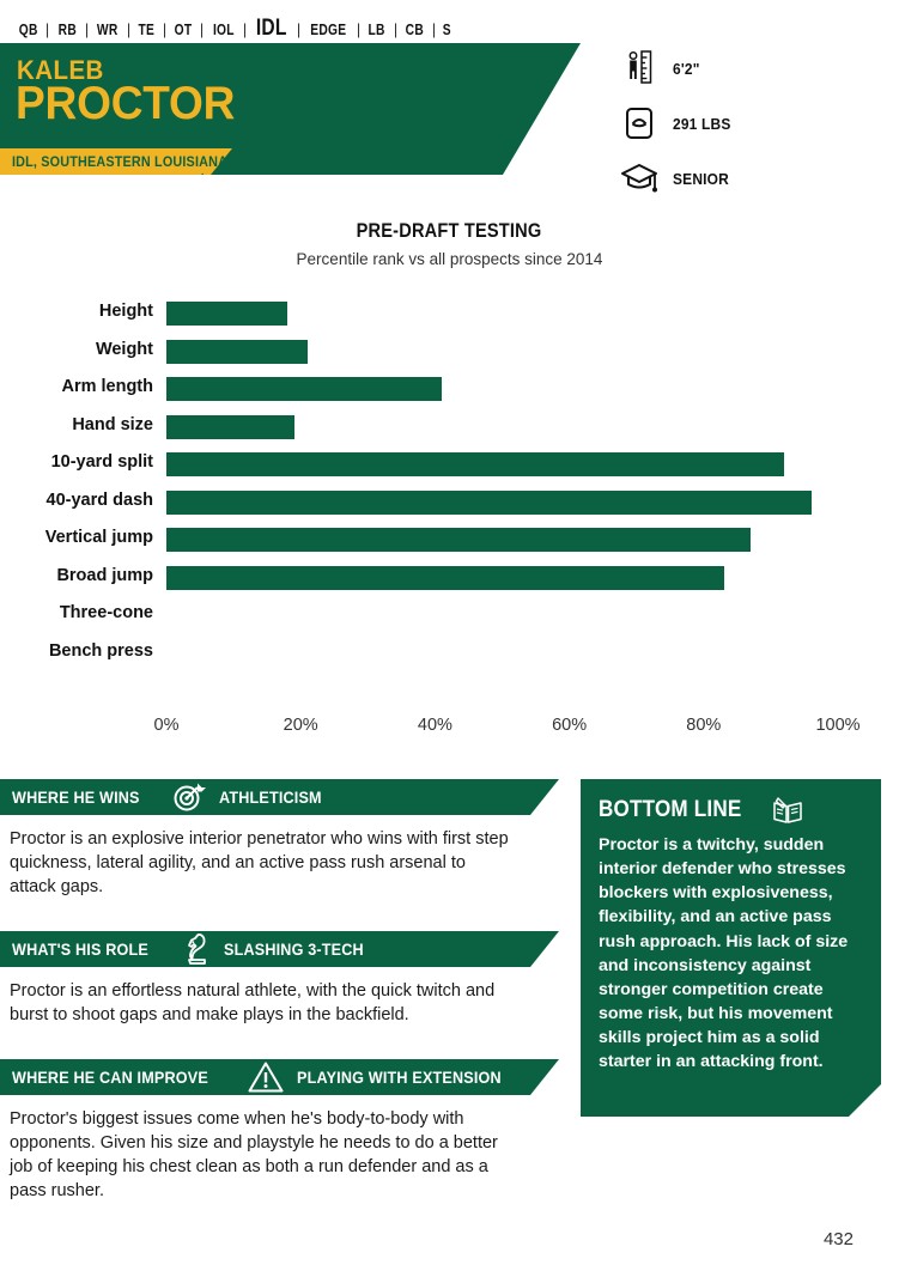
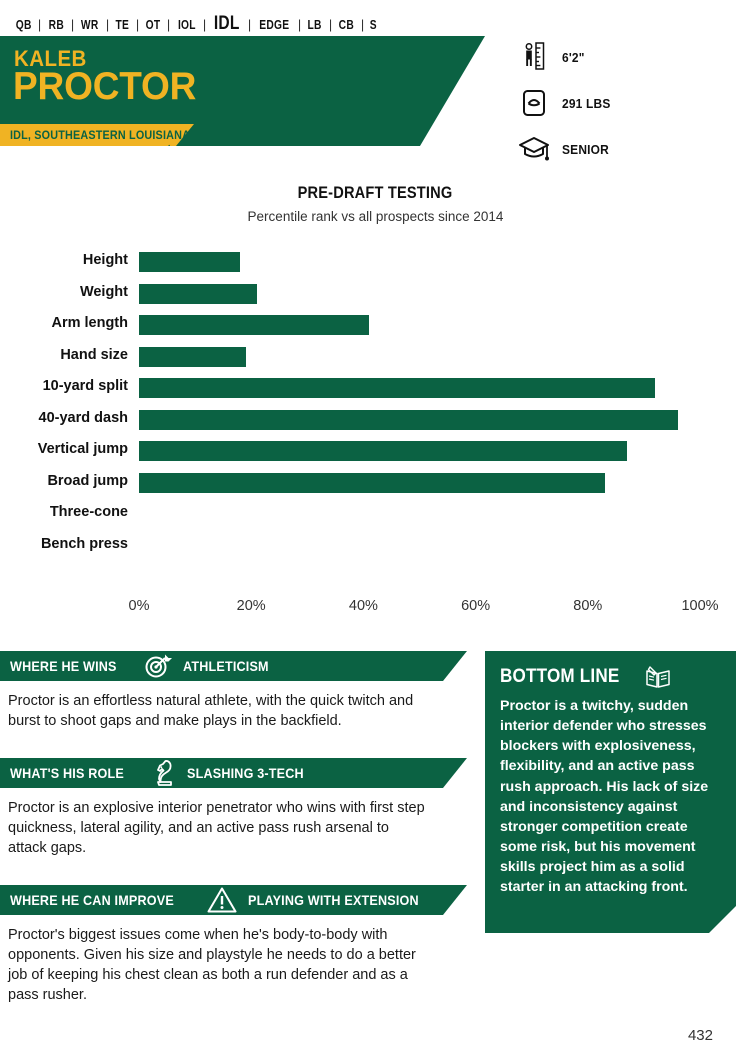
  QB
  |
  RB
  |
  WR
  |
  TE
  |
  OT
  |
  IOL
  |
  IDL
  |
  EDGE
  |
  LB
  |
  CB
  |
  S
  KALEB
  PROCTOR
  IDL, SOUTHEASTERN LOUISIANA
  6'2"
  291 LBS
  SENIOR
  PRE-DRAFT TESTING
  Percentile rank vs all prospects since 2014
  Height
  Weight
  Arm length
  Hand size
  10-yard split
  40-yard dash
  Vertical jump
  Broad jump
  Three-cone
  Bench press
  0%
  20%
  40%
  60%
  80%
  100%
  WHERE HE WINS
  ATHLETICISM
- Proctor is an explosive interior penetrator who wins with first step quickness, lateral agility, and an active pass rush arsenal to attack gaps.
+ Proctor is an effortless natural athlete, with the quick twitch and burst to shoot gaps and make plays in the backfield.
  WHAT'S HIS ROLE
  SLASHING 3-TECH
- Proctor is an effortless natural athlete, with the quick twitch and burst to shoot gaps and make plays in the backfield.
+ Proctor is an explosive interior penetrator who wins with first step quickness, lateral agility, and an active pass rush arsenal to attack gaps.
  WHERE HE CAN IMPROVE
  PLAYING WITH EXTENSION
  Proctor's biggest issues come when he's body-to-body with opponents. Given his size and playstyle he needs to do a better job of keeping his chest clean as both a run defender and as a pass rusher.
  BOTTOM LINE
  Proctor is a twitchy, sudden interior defender who stresses blockers with explosiveness, flexibility, and an active pass rush approach. His lack of size and inconsistency against stronger competition create some risk, but his movement skills project him as a solid starter in an attacking front.
  432
